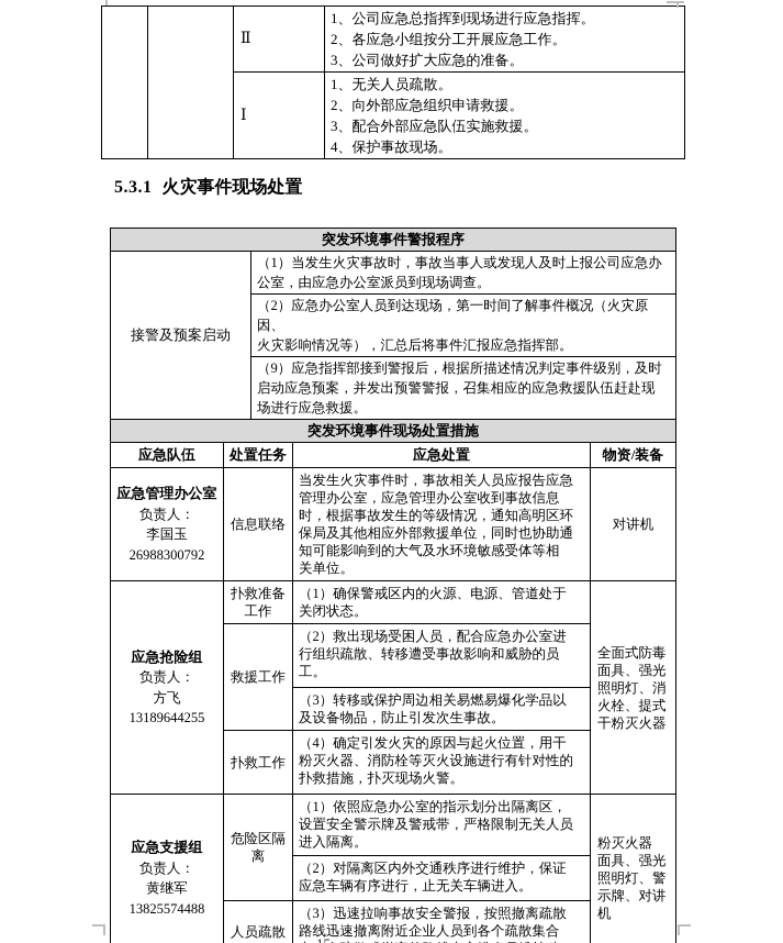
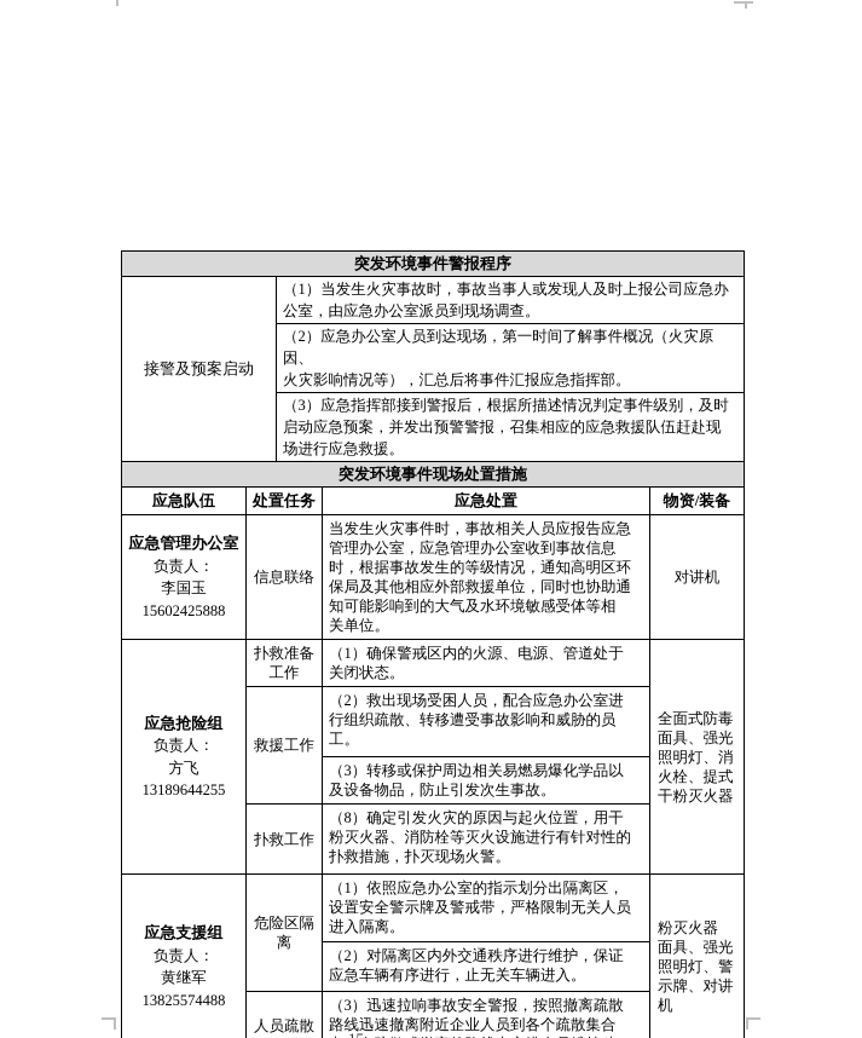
- 		Ⅱ	1、公司应急总指挥到现场进行应急指挥。 2、各应急小组按分工开展应急工作。 3、公司做好扩大应急的准备。
- Ⅰ	1、无关人员疏散。 2、向外部应急组织申请救援。 3、配合外部应急队伍实施救援。 4、保护事故现场。
- 5.3.1 火灾事件现场处置
  突发环境事件警报程序
  接警及预案启动	（1）当发生火灾事故时，事故当事人或发现人及时上报公司应急办 公室，由应急办公室派员到现场调查。
  （2）应急办公室人员到达现场，第一时间了解事件概况（火灾原因、 火灾影响情况等），汇总后将事件汇报应急指挥部。
- （9）应急指挥部接到警报后，根据所描述情况判定事件级别，及时 启动应急预案，并发出预警警报，召集相应的应急救援队伍赶赴现 场进行应急救援。
+ （3）应急指挥部接到警报后，根据所描述情况判定事件级别，及时 启动应急预案，并发出预警警报，召集相应的应急救援队伍赶赴现 场进行应急救援。
  突发环境事件现场处置措施
  应急队伍	处置任务	应急处置	物资/装备
- 应急管理办公室 负责人： 李国玉 26988300792	信息联络	当发生火灾事件时，事故相关人员应报告应急 管理办公室，应急管理办公室收到事故信息 时，根据事故发生的等级情况，通知高明区环 保局及其他相应外部救援单位，同时也协助通 知可能影响到的大气及水环境敏感受体等相 关单位。	对讲机
+ 应急管理办公室 负责人： 李国玉 15602425888	信息联络	当发生火灾事件时，事故相关人员应报告应急 管理办公室，应急管理办公室收到事故信息 时，根据事故发生的等级情况，通知高明区环 保局及其他相应外部救援单位，同时也协助通 知可能影响到的大气及水环境敏感受体等相 关单位。	对讲机
  应急抢险组 负责人： 方飞 13189644255	扑救准备 工作	（1）确保警戒区内的火源、电源、管道处于 关闭状态。	全面式防毒 面具、强光 照明灯、消 火栓、提式 干粉灭火器
  救援工作	（2）救出现场受困人员，配合应急办公室进 行组织疏散、转移遭受事故影响和威胁的员 工。
  （3）转移或保护周边相关易燃易爆化学品以 及设备物品，防止引发次生事故。
- 扑救工作	（4）确定引发火灾的原因与起火位置，用干 粉灭火器、消防栓等灭火设施进行有针对性的 扑救措施，扑灭现场火警。
+ 扑救工作	（8）确定引发火灾的原因与起火位置，用干 粉灭火器、消防栓等灭火设施进行有针对性的 扑救措施，扑灭现场火警。
  应急支援组 负责人： 黄继军 13825574488	危险区隔 离	（1）依照应急办公室的指示划分出隔离区， 设置安全警示牌及警戒带，严格限制无关人员 进入隔离。	粉灭火器 面具、强光 照明灯、警 示牌、对讲 机
  （2）对隔离区内外交通秩序进行维护，保证 应急车辆有序进行，止无关车辆进入。
